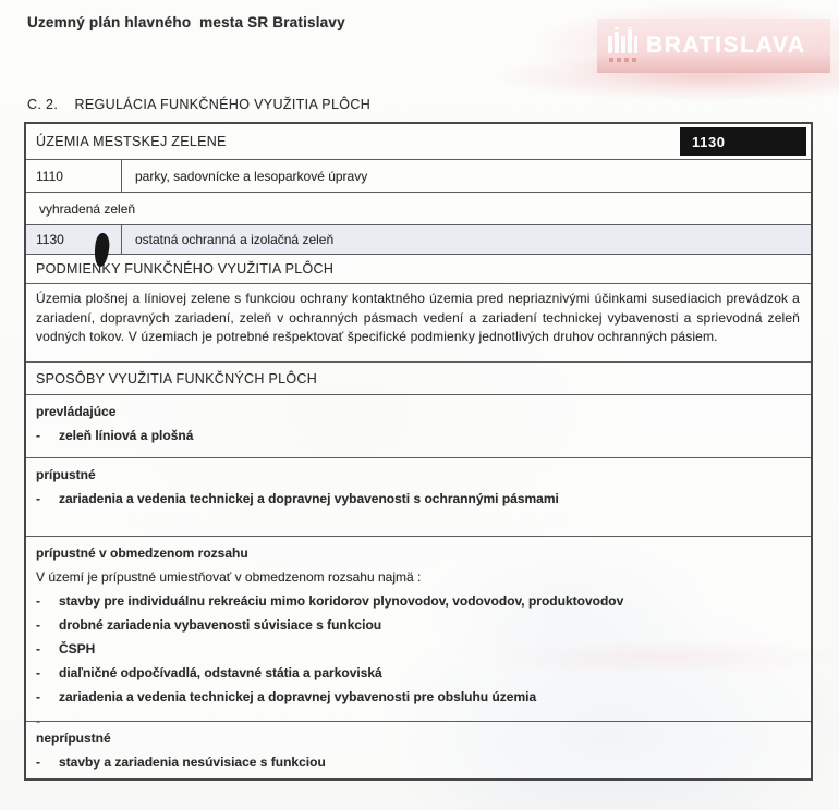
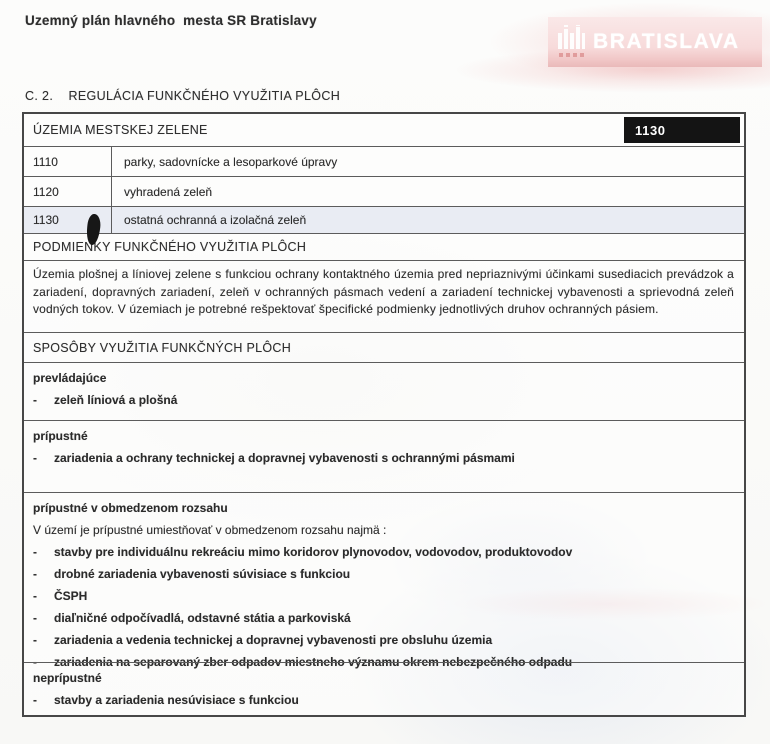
  Uzemný plán hlavného mesta SR Bratislavy
  BRATISLAVA
  C. 2. REGULÁCIA FUNKČNÉHO VYUŽITIA PLÔCH
  ÚZEMIA MESTSKEJ ZELENE
  1130
  1110
  parky, sadovnícke a lesoparkové úpravy
+ 1120
  vyhradená zeleň
  1130
  ostatná ochranná a izolačná zeleň
  PODMIENKY FUNKČNÉHO VYUŽITIA PLÔCH
  Územia plošnej a líniovej zelene s funkciou ochrany kontaktného územia pred nepriaznivými účinkami susediacich prevádzok a zariadení, dopravných zariadení, zeleň v ochranných pásmach vedení a zariadení technickej vybavenosti a sprievodná zeleň vodných tokov. V územiach je potrebné rešpektovať špecifické podmienky jednotlivých druhov ochranných pásiem.
  SPOSÔBY VYUŽITIA FUNKČNÝCH PLÔCH
  prevládajúce
  -
  zeleň líniová a plošná
  prípustné
  -
- zariadenia a vedenia technickej a dopravnej vybavenosti s ochrannými pásmami
+ zariadenia a ochrany technickej a dopravnej vybavenosti s ochrannými pásmami
  prípustné v obmedzenom rozsahu
  V území je prípustné umiestňovať v obmedzenom rozsahu najmä :
  -
  stavby pre individuálnu rekreáciu mimo koridorov plynovodov, vodovodov, produktovodov
  -
  drobné zariadenia vybavenosti súvisiace s funkciou
  -
  ČSPH
  -
  diaľničné odpočívadlá, odstavné státia a parkoviská
  -
  zariadenia a vedenia technickej a dopravnej vybavenosti pre obsluhu územia
  -
+ zariadenia na separovaný zber odpadov miestneho významu okrem nebezpečného odpadu
  neprípustné
  -
  stavby a zariadenia nesúvisiace s funkciou
